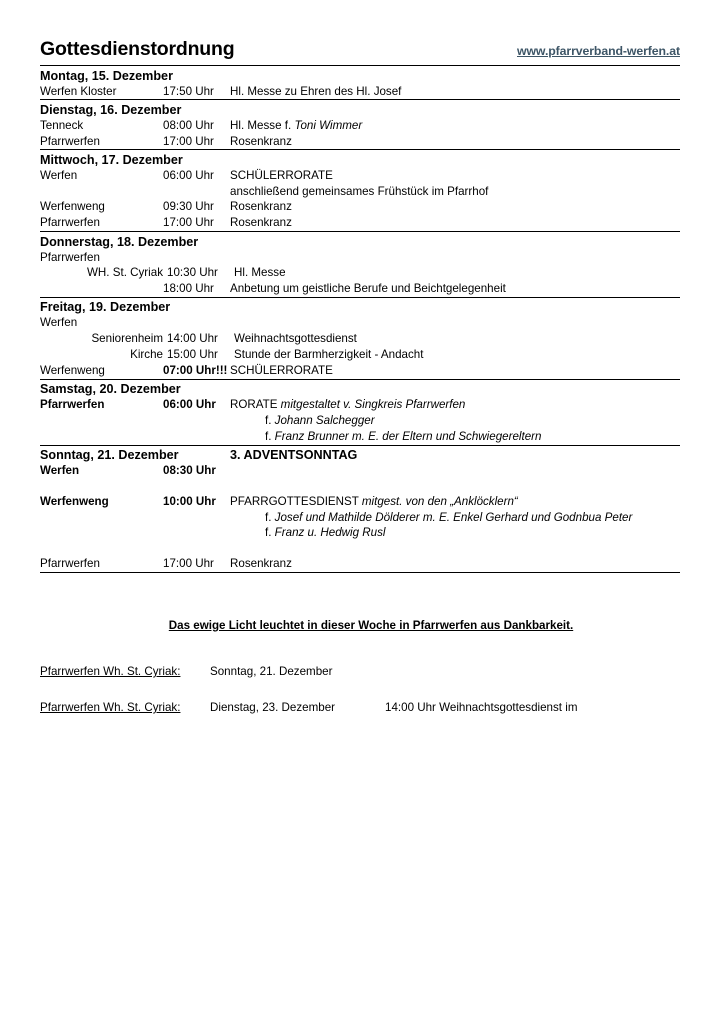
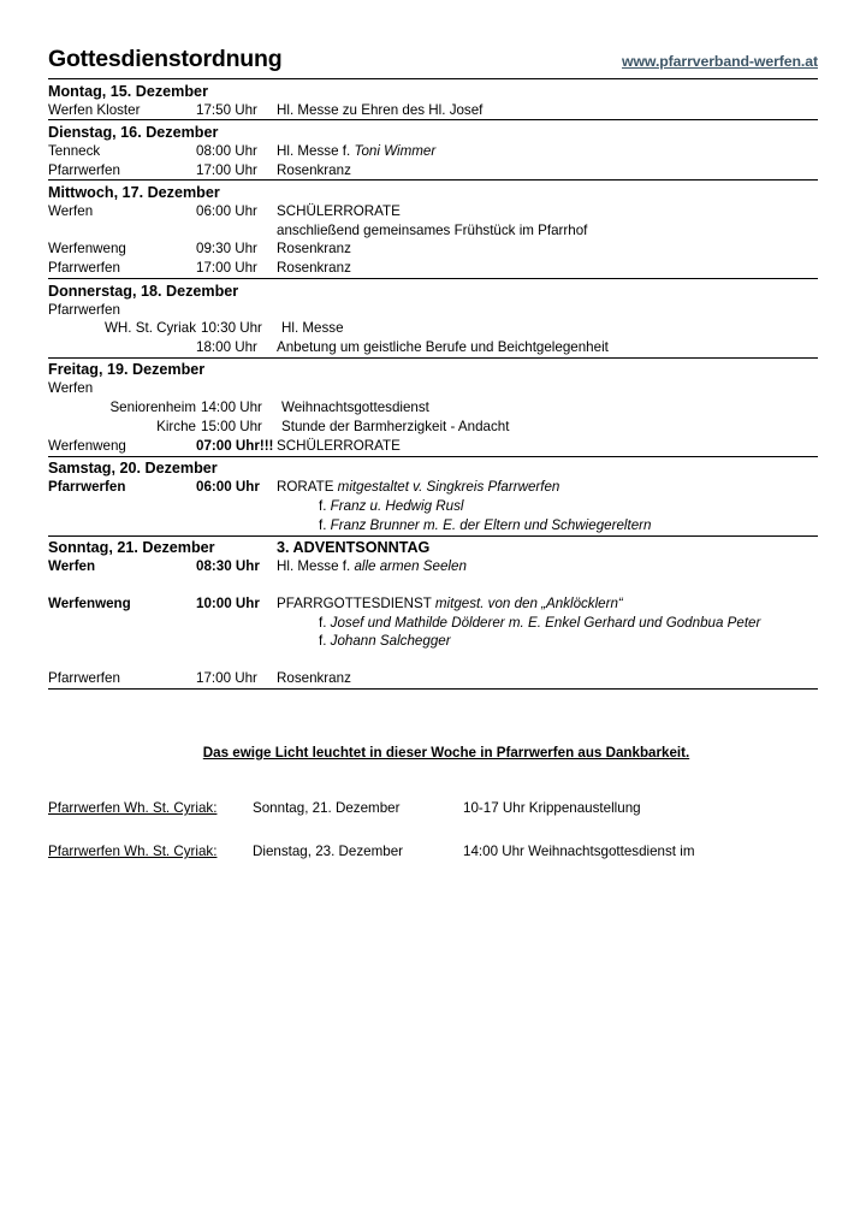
  Gottesdienstordnung
  www.pfarrverband-werfen.at
  Montag, 15. Dezember
  Werfen Kloster
  17:50 Uhr
  Hl. Messe zu Ehren des Hl. Josef
  Dienstag, 16. Dezember
  Tenneck
  08:00 Uhr
  Hl. Messe f. Toni Wimmer
  Pfarrwerfen
  17:00 Uhr
  Rosenkranz
  Mittwoch, 17. Dezember
  Werfen
  06:00 Uhr
  SCHÜLERRORATE
  anschließend gemeinsames Frühstück im Pfarrhof
  Werfenweng
  09:30 Uhr
  Rosenkranz
  Pfarrwerfen
  17:00 Uhr
  Rosenkranz
  Donnerstag, 18. Dezember
  Pfarrwerfen
  WH. St. Cyriak
  10:30 Uhr
  Hl. Messe
  18:00 Uhr
  Anbetung um geistliche Berufe und Beichtgelegenheit
  Freitag, 19. Dezember
  Werfen
  Seniorenheim
  14:00 Uhr
  Weihnachtsgottesdienst
  Kirche
  15:00 Uhr
  Stunde der Barmherzigkeit - Andacht
  Werfenweng
  07:00 Uhr!!!
  SCHÜLERRORATE
  Samstag, 20. Dezember
  Pfarrwerfen
  06:00 Uhr
  RORATE mitgestaltet v. Singkreis Pfarrwerfen
- f. Johann Salchegger
+ f. Franz u. Hedwig Rusl
  f. Franz Brunner m. E. der Eltern und Schwiegereltern
  Sonntag, 21. Dezember
  3. ADVENTSONNTAG
  Werfen
  08:30 Uhr
+ Hl. Messe f. alle armen Seelen
  Werfenweng
  10:00 Uhr
  PFARRGOTTESDIENST mitgest. von den „Anklöcklern“
  f. Josef und Mathilde Dölderer m. E. Enkel Gerhard und Godnbua Peter
- f. Franz u. Hedwig Rusl
+ f. Johann Salchegger
  Pfarrwerfen
  17:00 Uhr
  Rosenkranz
  Das ewige Licht leuchtet in dieser Woche in Pfarrwerfen aus Dankbarkeit.
  Pfarrwerfen Wh. St. Cyriak:
  Sonntag, 21. Dezember
+ 10-17 Uhr Krippenaustellung
  Pfarrwerfen Wh. St. Cyriak:
  Dienstag, 23. Dezember
  14:00 Uhr Weihnachtsgottesdienst im
